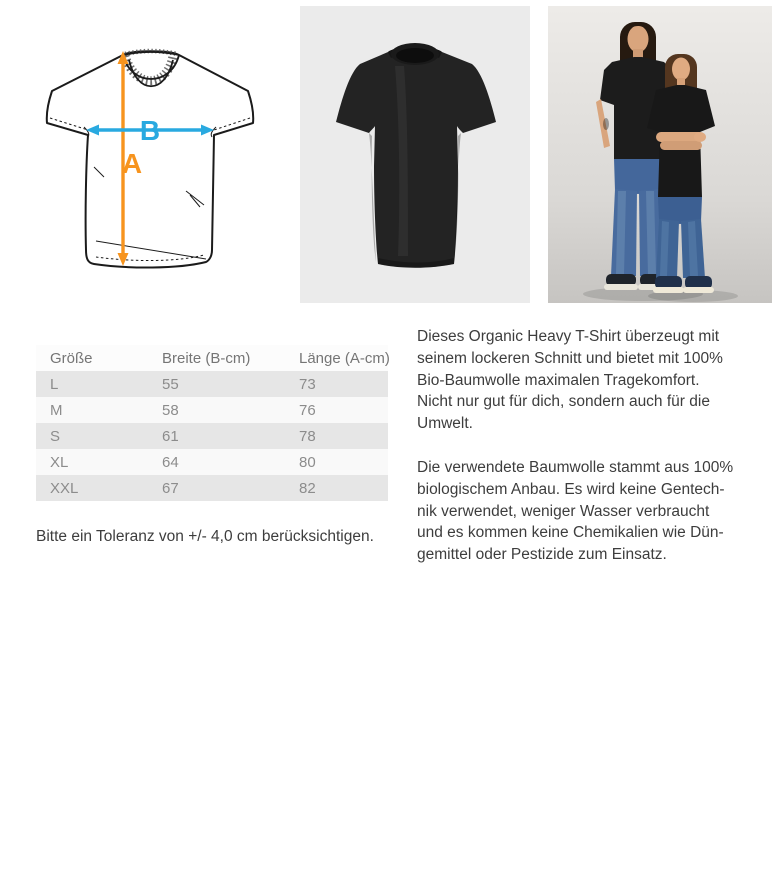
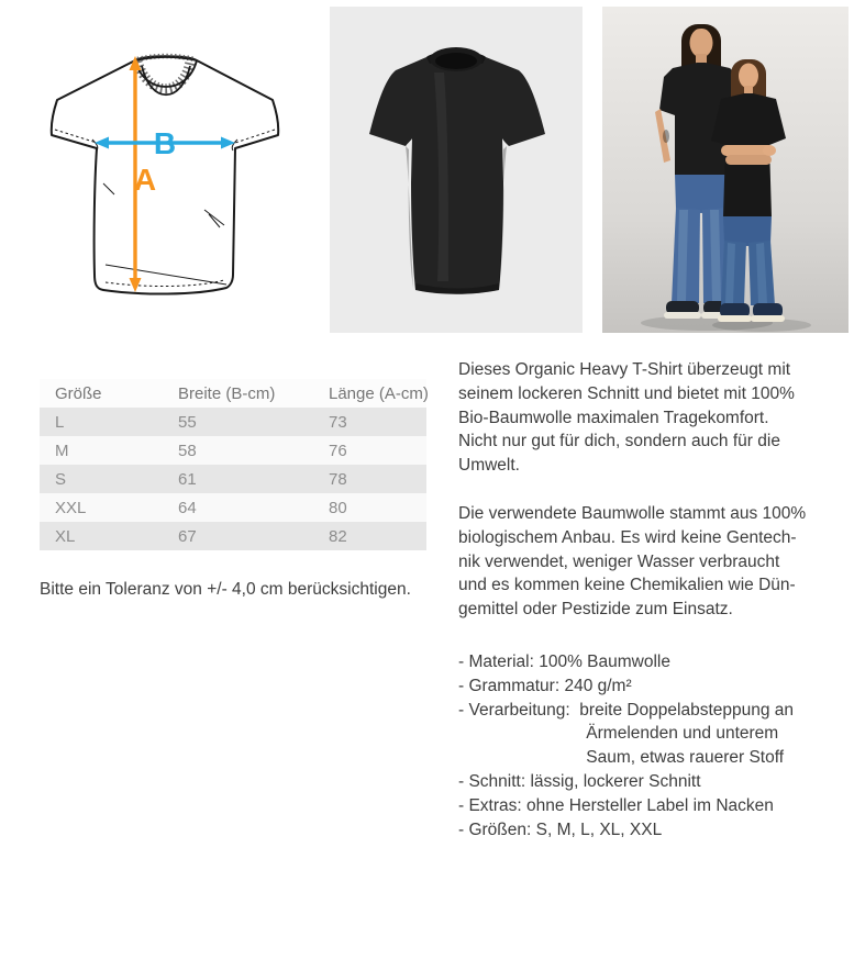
  A
  B
  Größe
  Breite (B-cm)
  Länge (A-cm)
  L
  55
  73
  M
  58
  76
  S
  61
  78
- XL
+ XXL
  64
  80
- XXL
+ XL
  67
  82
  Bitte ein Toleranz von +/- 4,0 cm berücksichtigen.
  Dieses Organic Heavy T-Shirt überzeugt mit
  seinem lockeren Schnitt und bietet mit 100%
  Bio-Baumwolle maximalen Tragekomfort.
  Nicht nur gut für dich, sondern auch für die
  Umwelt.
  Die verwendete Baumwolle stammt aus 100%
  biologischem Anbau. Es wird keine Gentech-
  nik verwendet, weniger Wasser verbraucht
  und es kommen keine Chemikalien wie Dün-
  gemittel oder Pestizide zum Einsatz.
+ - Material: 100% Baumwolle
+ - Grammatur: 240 g/m²
+ - Verarbeitung: breite Doppelabsteppung an
+ Ärmelenden und unterem
+ Saum, etwas rauerer Stoff
+ - Schnitt: lässig, lockerer Schnitt
+ - Extras: ohne Hersteller Label im Nacken
+ - Größen: S, M, L, XL, XXL
